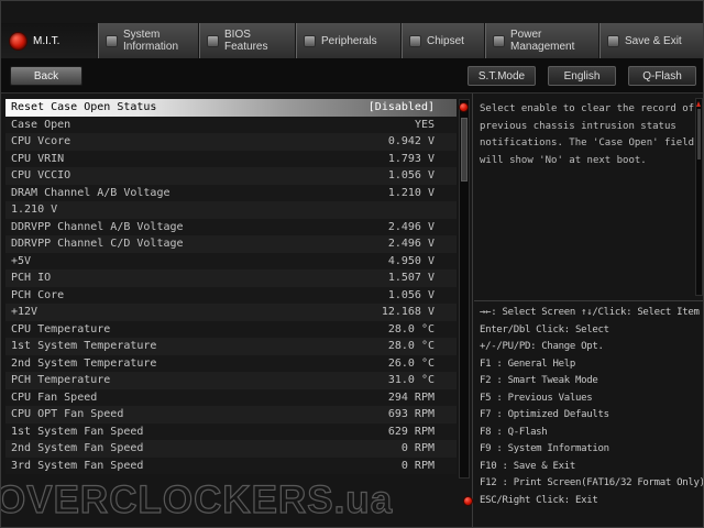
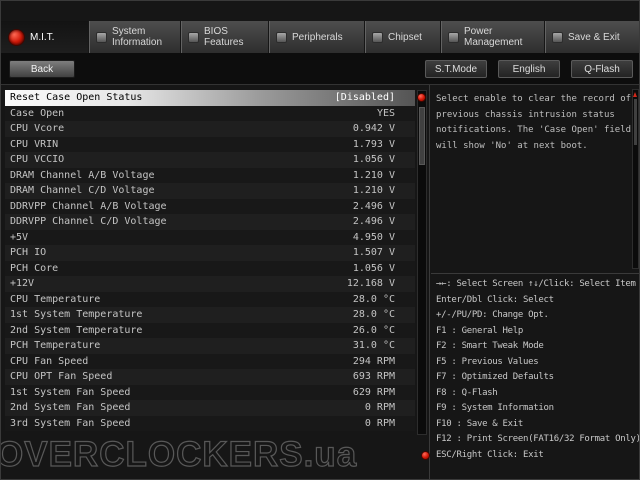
  M.I.T.
  System Information
  BIOS Features
  Peripherals
  Chipset
  Power Management
  Save & Exit
  Back
  S.T.Mode
  English
  Q-Flash
  Reset Case Open Status
  [Disabled]
  Case Open
  YES
  CPU Vcore
  0.942 V
  CPU VRIN
  1.793 V
  CPU VCCIO
  1.056 V
  DRAM Channel A/B Voltage
  1.210 V
+ DRAM Channel C/D Voltage
  1.210 V
  DDRVPP Channel A/B Voltage
  2.496 V
  DDRVPP Channel C/D Voltage
  2.496 V
  +5V
  4.950 V
  PCH IO
  1.507 V
  PCH Core
  1.056 V
  +12V
  12.168 V
  CPU Temperature
  28.0 °C
  1st System Temperature
  28.0 °C
  2nd System Temperature
  26.0 °C
  PCH Temperature
  31.0 °C
  CPU Fan Speed
  294 RPM
  CPU OPT Fan Speed
  693 RPM
  1st System Fan Speed
  629 RPM
  2nd System Fan Speed
  0 RPM
  3rd System Fan Speed
  0 RPM
  Select enable to clear the record of previous chassis intrusion status notifications. The 'Case Open' field will show 'No' at next boot.
  →←: Select Screen ↑↓/Click: Select Item
  Enter/Dbl Click: Select
  +/-/PU/PD: Change Opt.
  F1 : General Help
  F2 : Smart Tweak Mode
  F5 : Previous Values
  F7 : Optimized Defaults
  F8 : Q-Flash
  F9 : System Information
  F10 : Save & Exit
  F12 : Print Screen(FAT16/32 Format Only)
  ESC/Right Click: Exit
  OVERCLOCKERS.ua
